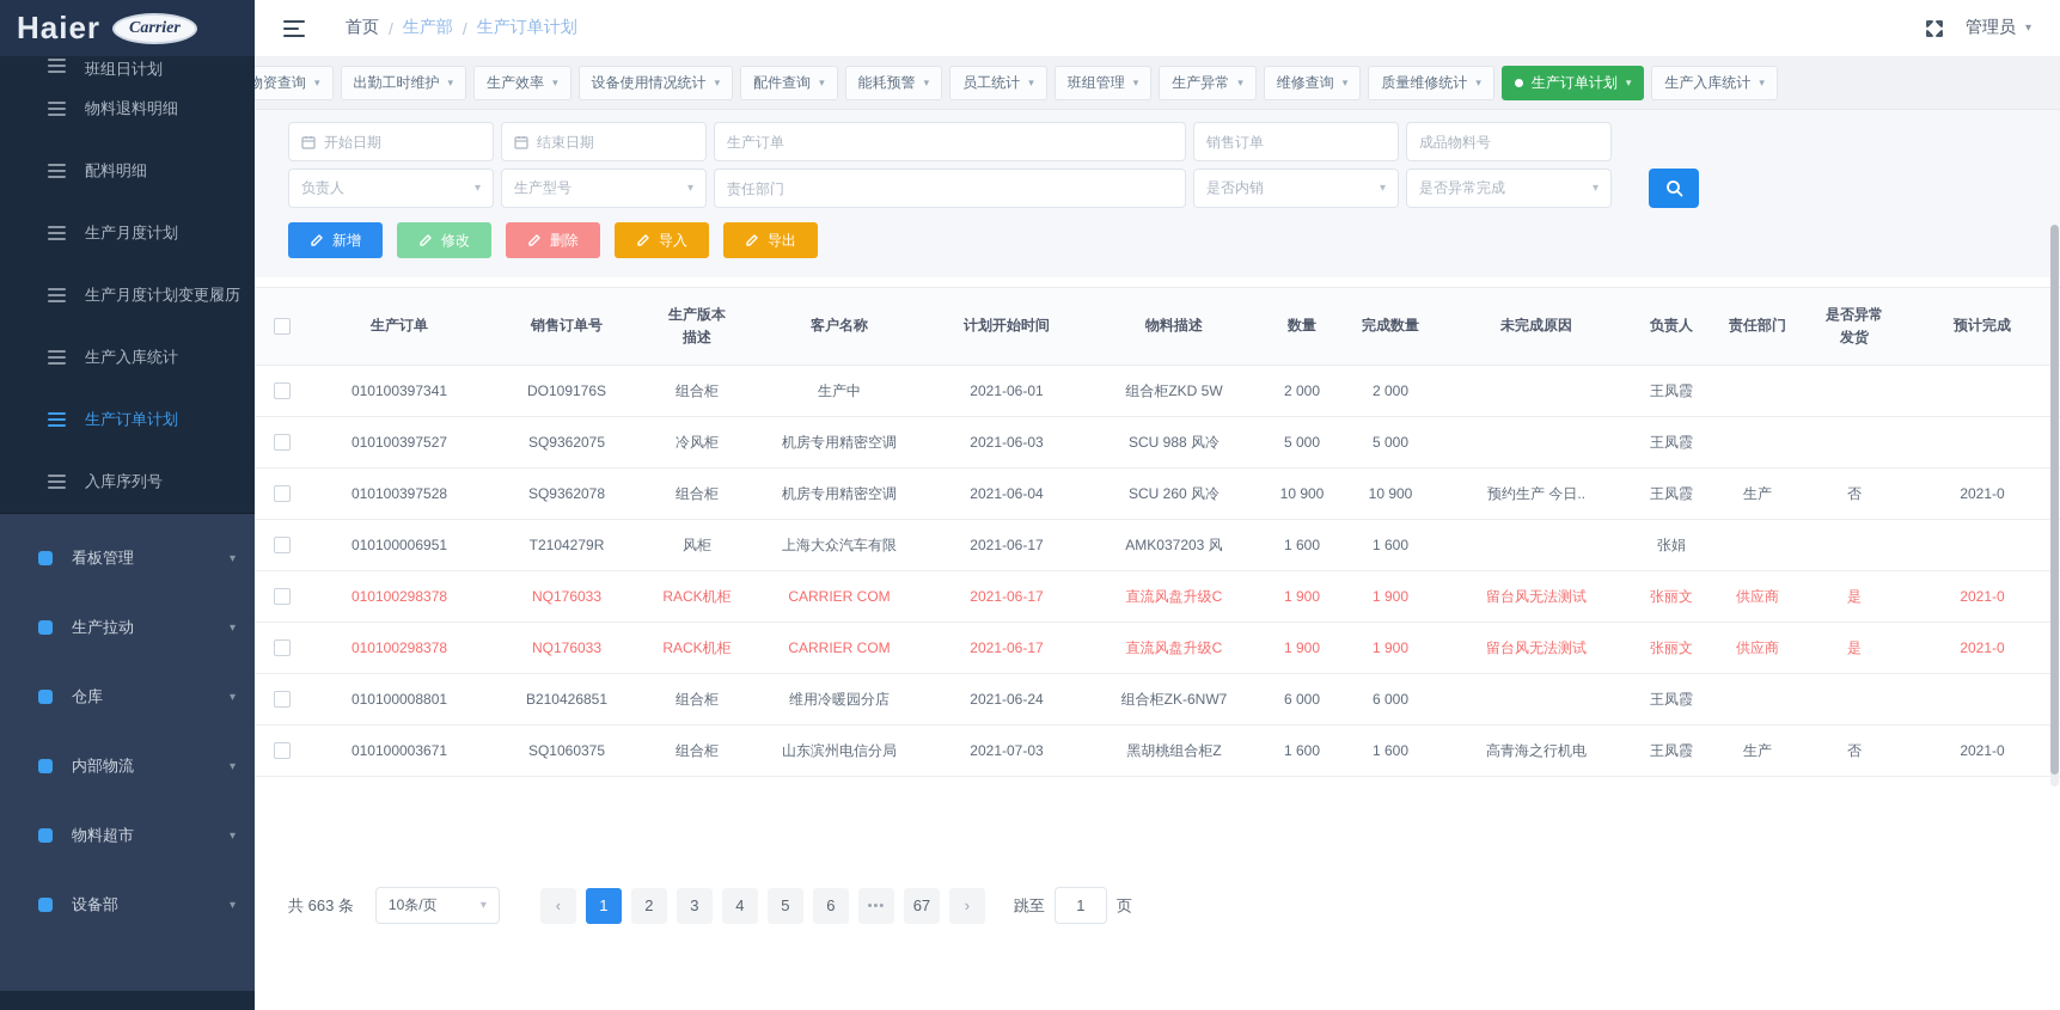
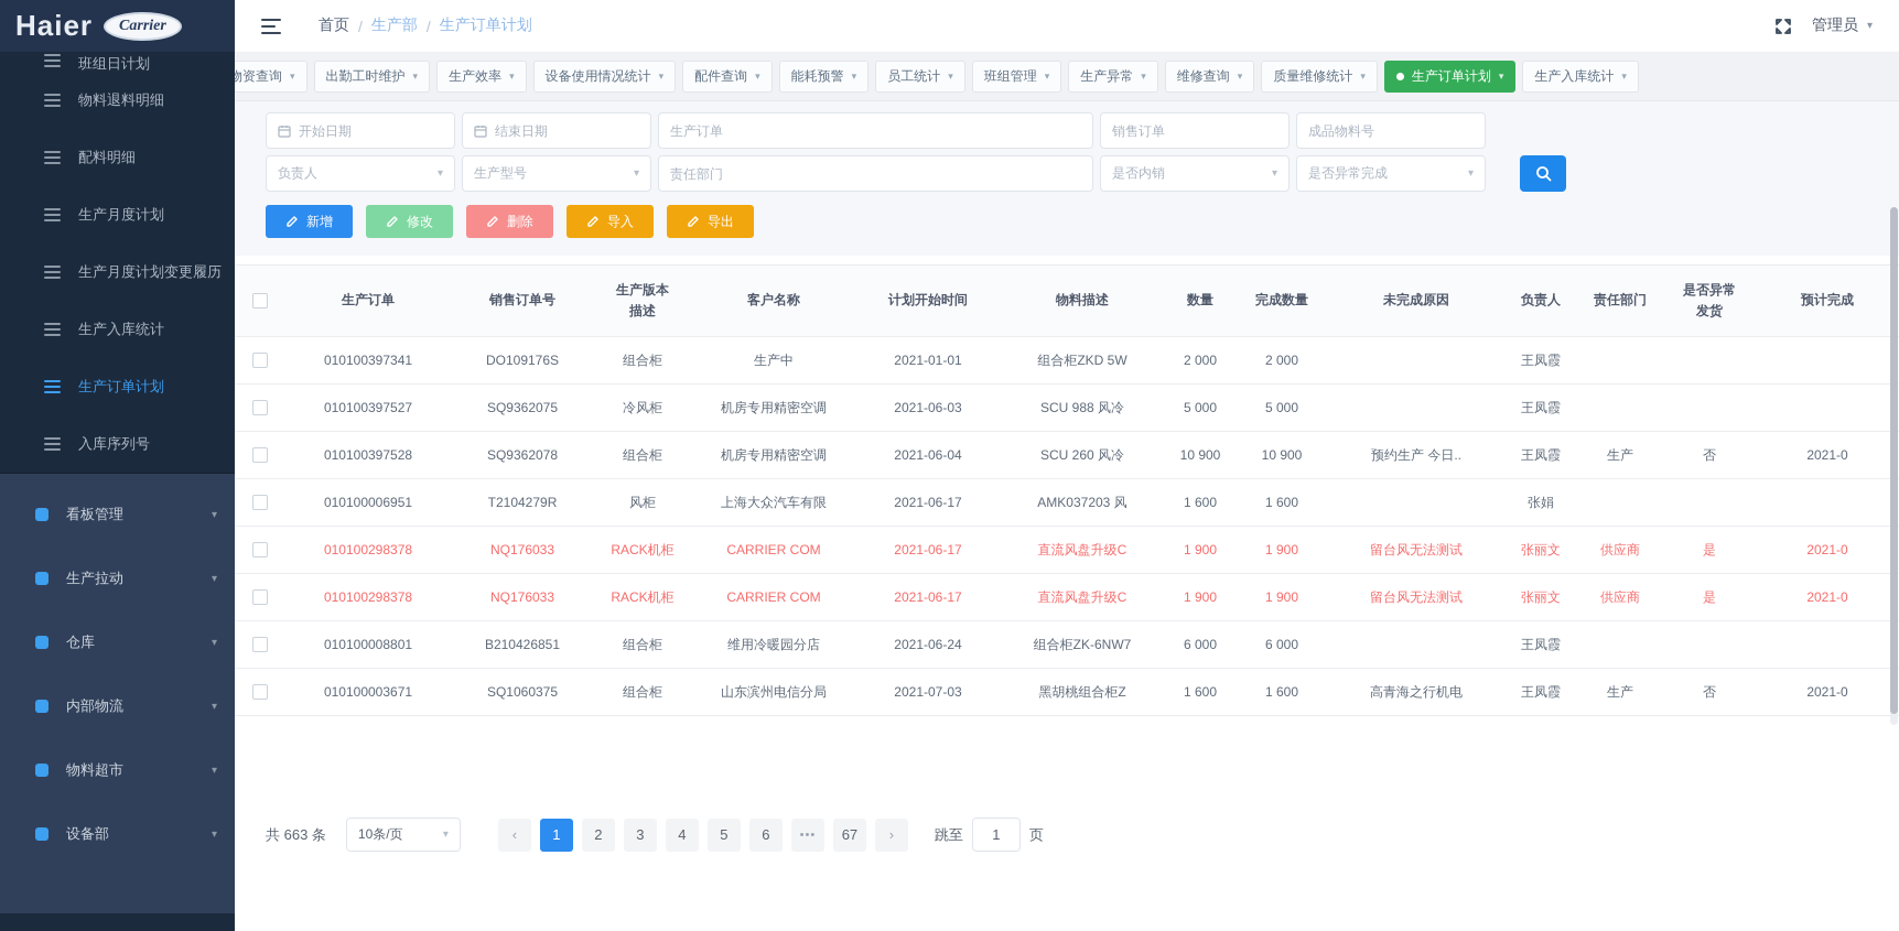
  Haier
  Carrier
  班组日计划
  物料退料明细
  配料明细
  生产月度计划
  生产月度计划变更履历
  生产入库统计
  生产订单计划
  入库序列号
  看板管理
  ▾
  生产拉动
  ▾
  仓库
  ▾
  内部物流
  ▾
  物料超市
  ▾
  设备部
  ▾
  首页
  /
  生产部
  /
  生产订单计划
  管理员
  ▾
  物资查询
  ▾
  出勤工时维护
  ▾
  生产效率
  ▾
  设备使用情况统计
  ▾
  配件查询
  ▾
  能耗预警
  ▾
  员工统计
  ▾
  班组管理
  ▾
  生产异常
  ▾
  维修查询
  ▾
  质量维修统计
  ▾
  生产订单计划
  ▾
  生产入库统计
  ▾
  开始日期
  结束日期
  生产订单
  销售订单
  成品物料号
  负责人
  ▾
  生产型号
  ▾
  责任部门
  是否内销
  ▾
  是否异常完成
  ▾
  新增
  修改
  删除
  导入
  导出
  生产订单
  销售订单号
  生产版本
  描述
  客户名称
  计划开始时间
  物料描述
  数量
  完成数量
  未完成原因
  负责人
  责任部门
  是否异常
  发货
  预计完成
  010100397341
  DO109176S
  组合柜
  生产中
- 2021-06-01
+ 2021-01-01
  组合柜ZKD 5W
  2 000
  2 000
  王凤霞
  010100397527
  SQ9362075
  冷风柜
  机房专用精密空调
  2021-06-03
  SCU 988 风冷
  5 000
  5 000
  王凤霞
  010100397528
  SQ9362078
  组合柜
  机房专用精密空调
  2021-06-04
  SCU 260 风冷
  10 900
  10 900
  预约生产 今日..
  王凤霞
  生产
  否
  2021-0
  010100006951
  T2104279R
  风柜
  上海大众汽车有限
  2021-06-17
  AMK037203 风
  1 600
  1 600
  张娟
  010100298378
  NQ176033
  RACK机柜
  CARRIER COM
  2021-06-17
  直流风盘升级C
  1 900
  1 900
  留台风无法测试
  张丽文
  供应商
  是
  2021-0
  010100298378
  NQ176033
  RACK机柜
  CARRIER COM
  2021-06-17
  直流风盘升级C
  1 900
  1 900
  留台风无法测试
  张丽文
  供应商
  是
  2021-0
  010100008801
  B210426851
  组合柜
  维用冷暖园分店
  2021-06-24
  组合柜ZK-6NW7
  6 000
  6 000
  王凤霞
  010100003671
  SQ1060375
  组合柜
  山东滨州电信分局
  2021-07-03
  黑胡桃组合柜Z
  1 600
  1 600
  高青海之行机电
  王凤霞
  生产
  否
  2021-0
  共 663 条
  10条/页
  ▾
  ‹
  1
  2
  3
  4
  5
  6
  •••
  67
  ›
  跳至
  1
  页
